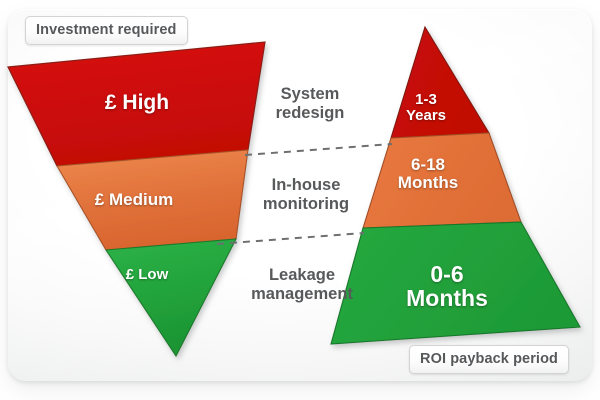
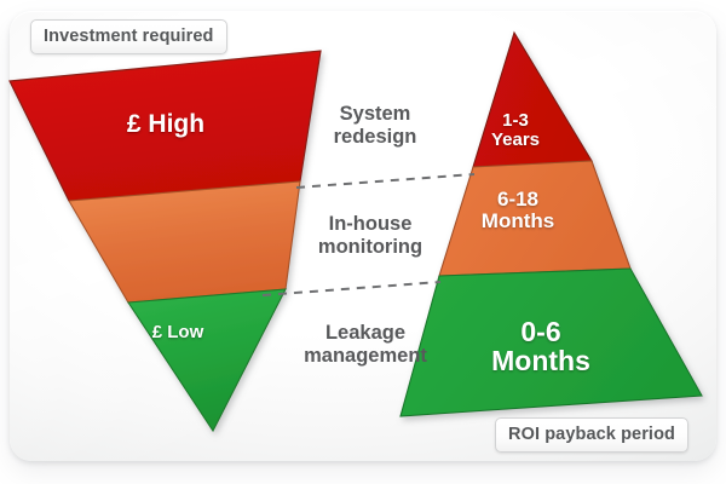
  £ High
- £ Medium
  £ Low
  1-3
  Years
  6-18
  Months
  0-6
  Months
  System
  redesign
  In-house
  monitoring
  Leakage
  management
  Investment required
  ROI payback period
